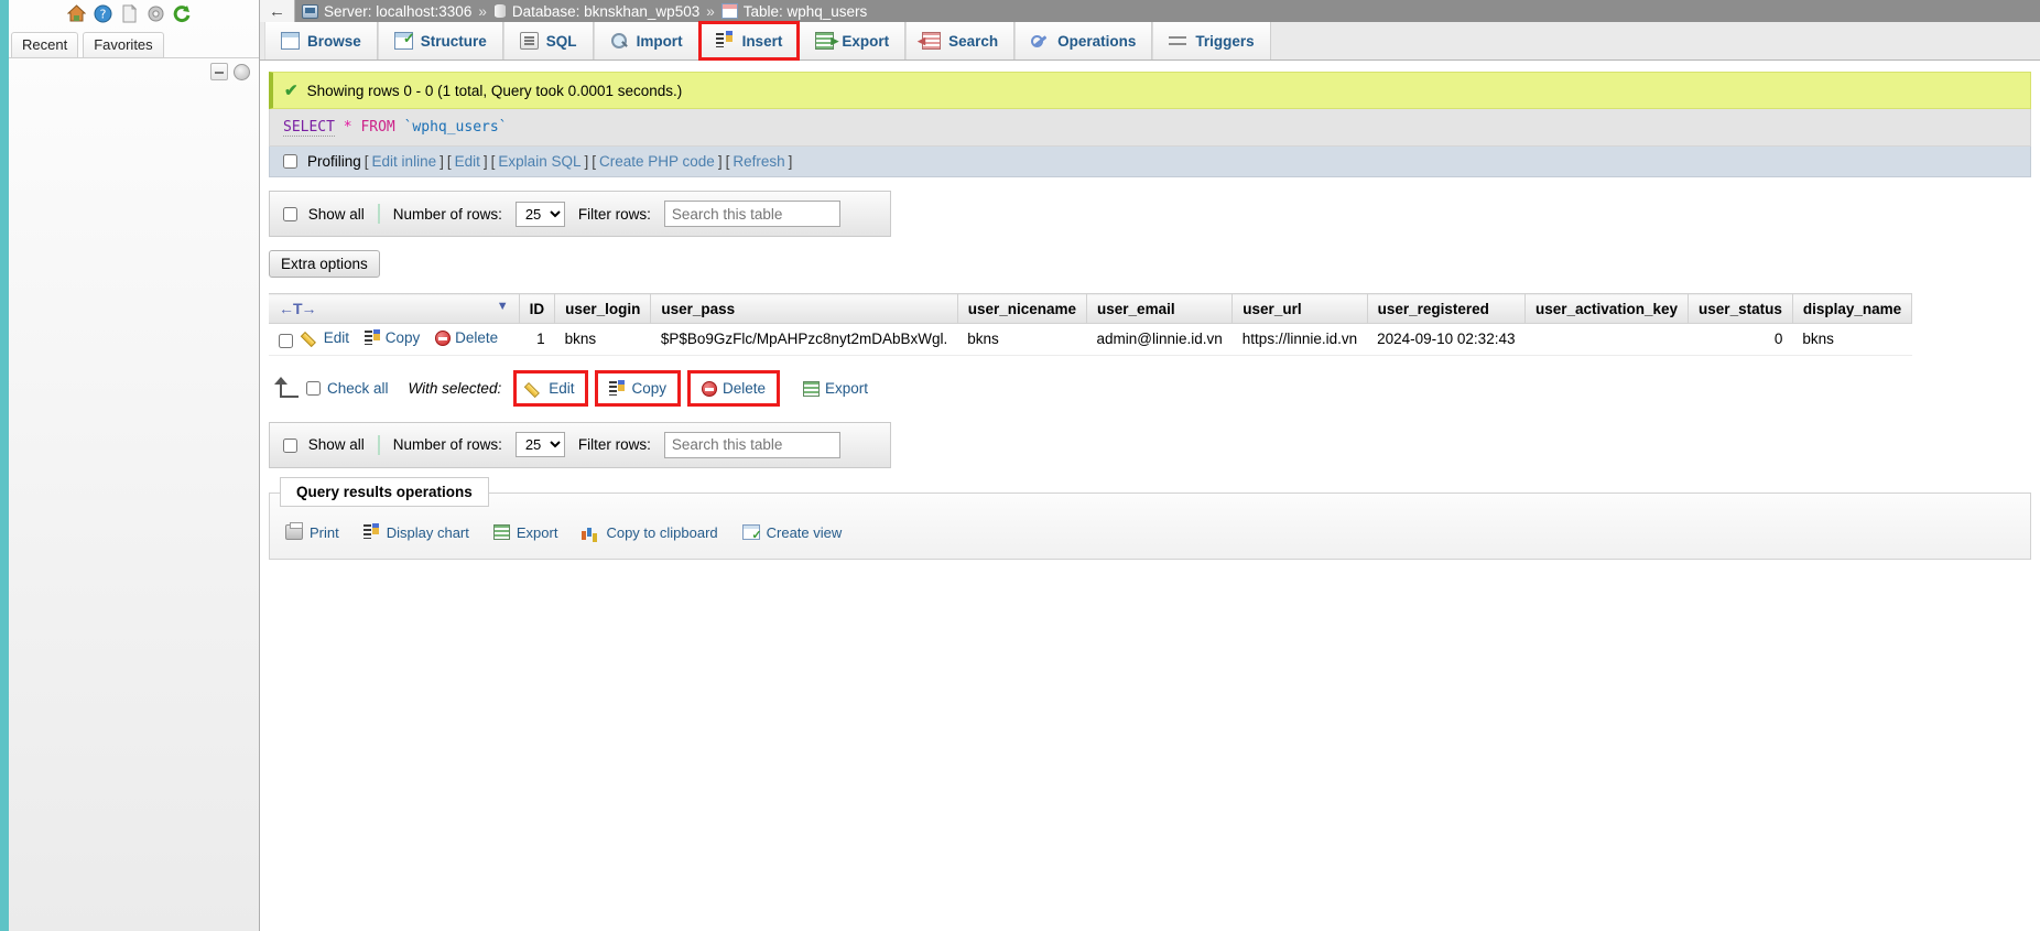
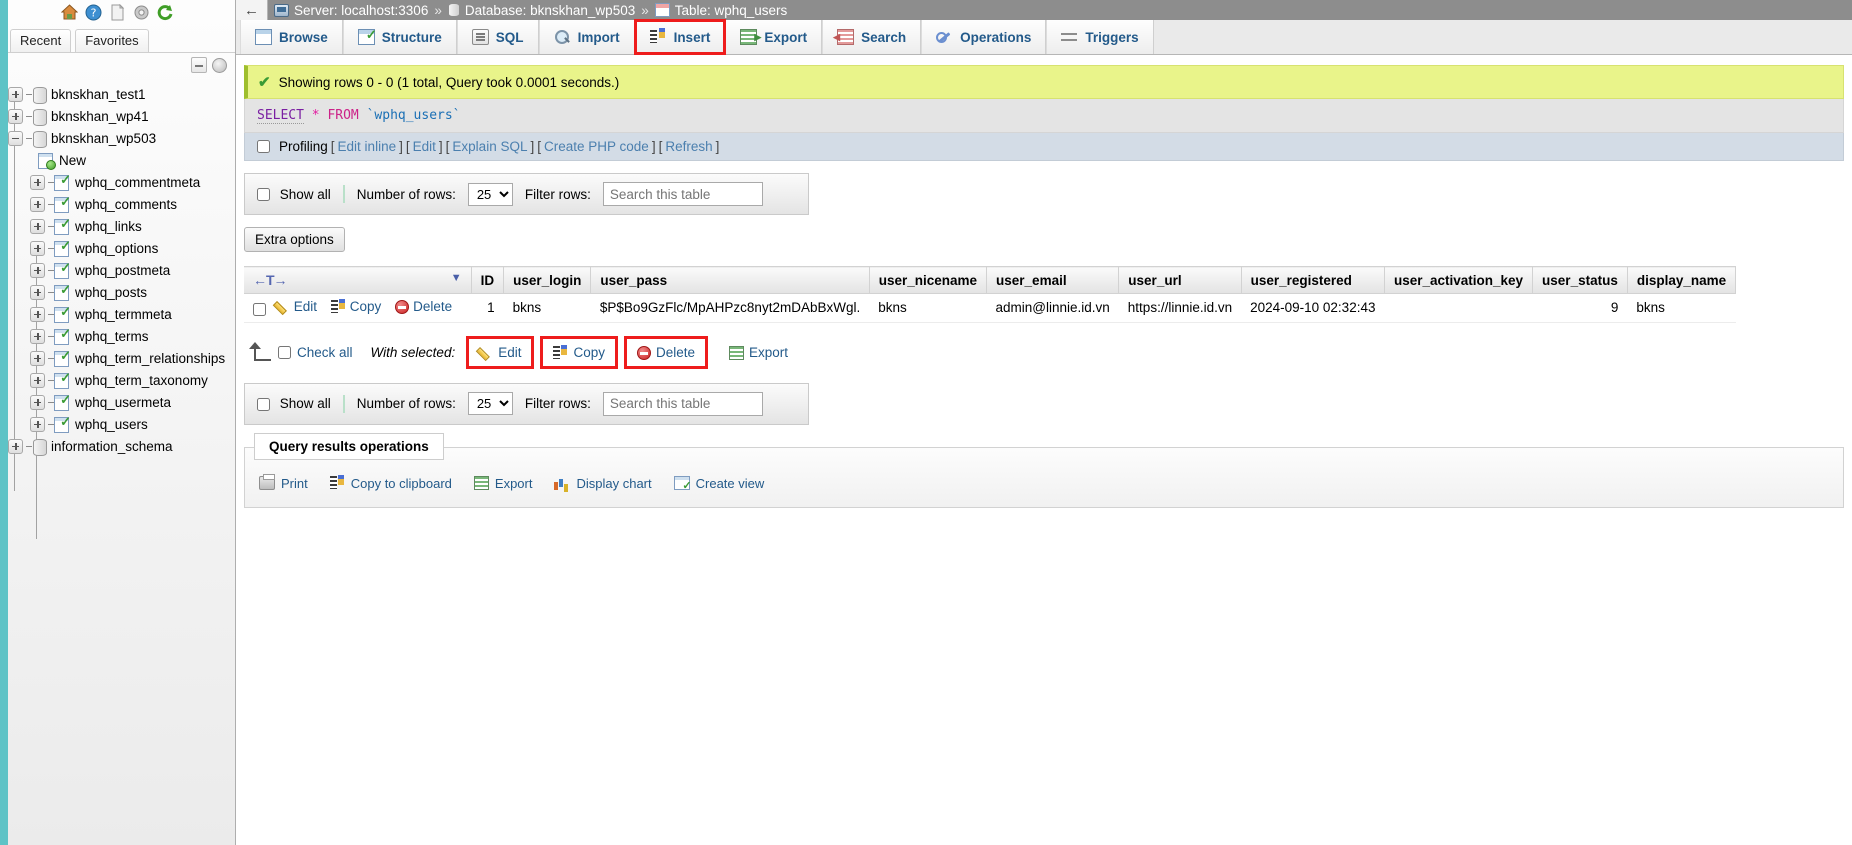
  ?
  Recent
  Favorites
+ bknskhan_test1
+ bknskhan_wp41
+ bknskhan_wp503
+ New
+ wphq_commentmeta
+ wphq_comments
+ wphq_links
+ wphq_options
+ wphq_postmeta
+ wphq_posts
+ wphq_termmeta
+ wphq_terms
+ wphq_term_relationships
+ wphq_term_taxonomy
+ wphq_usermeta
+ wphq_users
+ information_schema
  ←
  Server: localhost:3306
  »
  Database: bknskhan_wp503
  »
  Table: wphq_users
  Browse
  Structure
  SQL
  Import
  Insert
  Export
  Search
  Operations
  Triggers
  ✔
  Showing rows 0 - 0 (1 total, Query took 0.0001 seconds.)
  SELECT * FROM `wphq_users`
  Profiling
  [
  Edit inline
  ]
  [
  Edit
  ]
  [
  Explain SQL
  ]
  [
  Create PHP code
  ]
  [
  Refresh
  ]
  Show all
  Number of rows:
  25
  Filter rows:
  Search this table
  Extra options
  ←T→ ▼	ID	user_login	user_pass	user_nicename	user_email	user_url	user_registered	user_activation_key	user_status	display_name
- Edit Copy Delete	1	bkns	$P$Bo9GzFlc/MpAHPzc8nyt2mDAbBxWgl.	bkns	admin@linnie.id.vn	https://linnie.id.vn	2024-09-10 02:32:43		0	bkns
+ Edit Copy Delete	1	bkns	$P$Bo9GzFlc/MpAHPzc8nyt2mDAbBxWgl.	bkns	admin@linnie.id.vn	https://linnie.id.vn	2024-09-10 02:32:43		9	bkns
  Check all
  With selected:
  Edit
  Copy
  Delete
  Export
  Show all
  Number of rows:
  25
  Filter rows:
  Search this table
  Query results operations
  Print
- Display chart
+ Copy to clipboard
  Export
- Copy to clipboard
+ Display chart
  Create view
